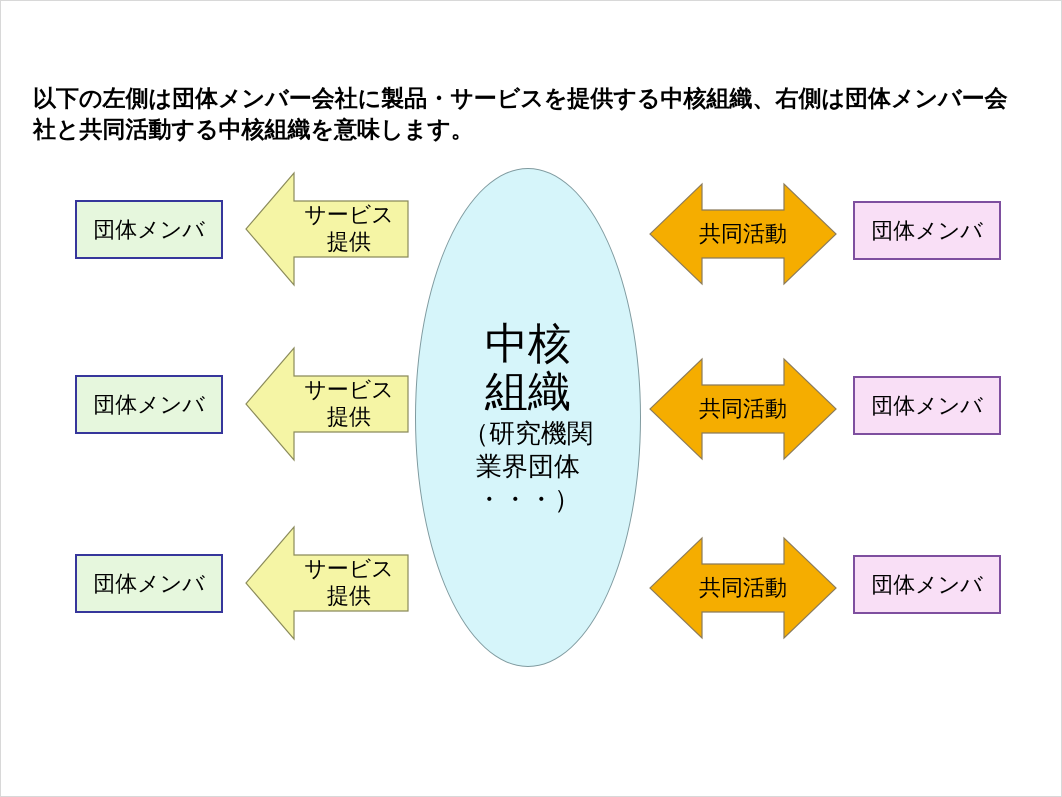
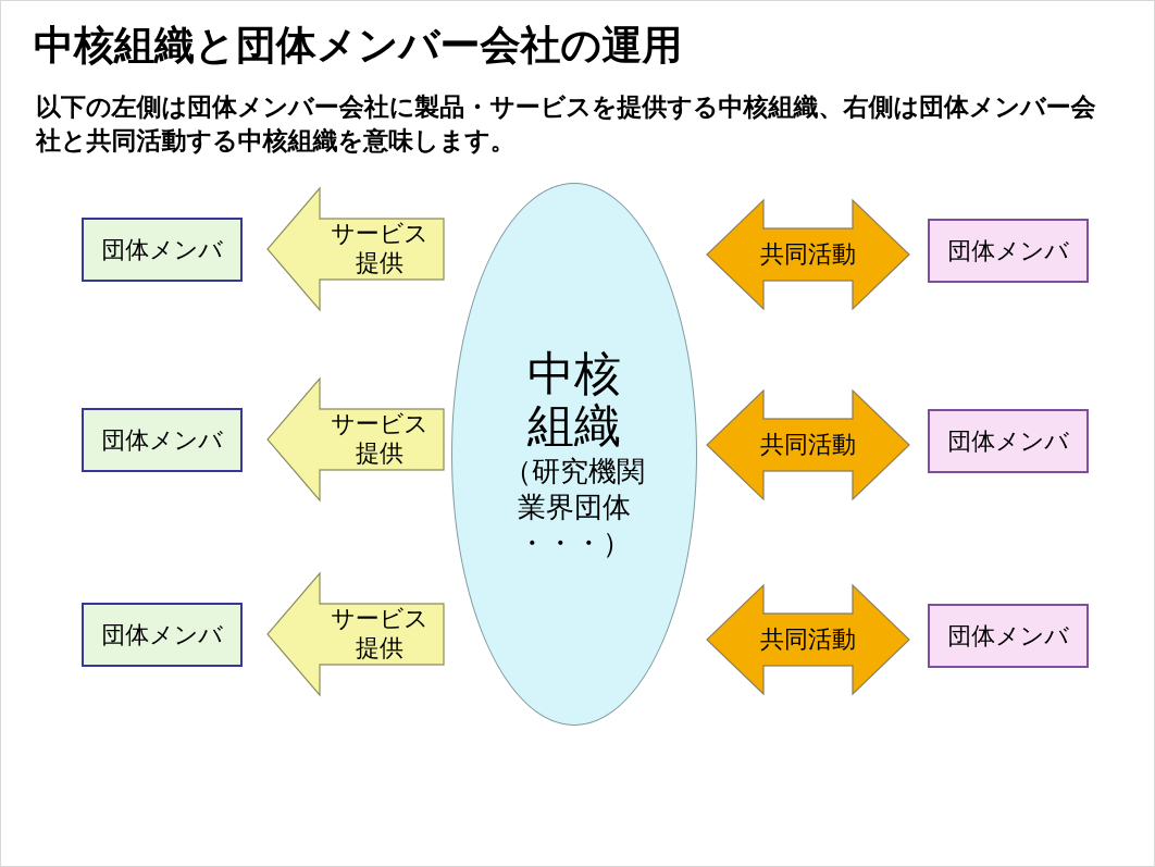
+ 中核組織と団体メンバー会社の運用
  以下の左側は団体メンバー会社に製品・サービスを提供する中核組織、右側は団体メンバー会社と共同活動する中核組織を意味します。
  中核
  組織
  （研究機関
  業界団体
  ・・・）
  団体メンバ
  サービス
  提供
  共同活動
  団体メンバ
  団体メンバ
  サービス
  提供
  共同活動
  団体メンバ
  団体メンバ
  サービス
  提供
  共同活動
  団体メンバ
